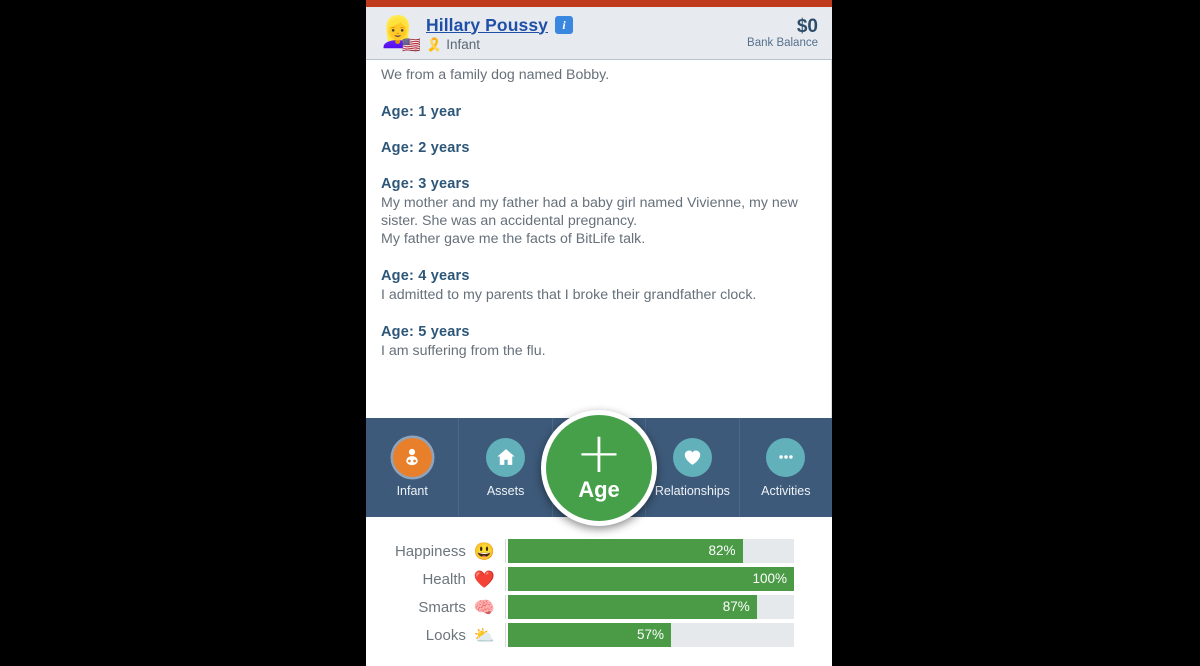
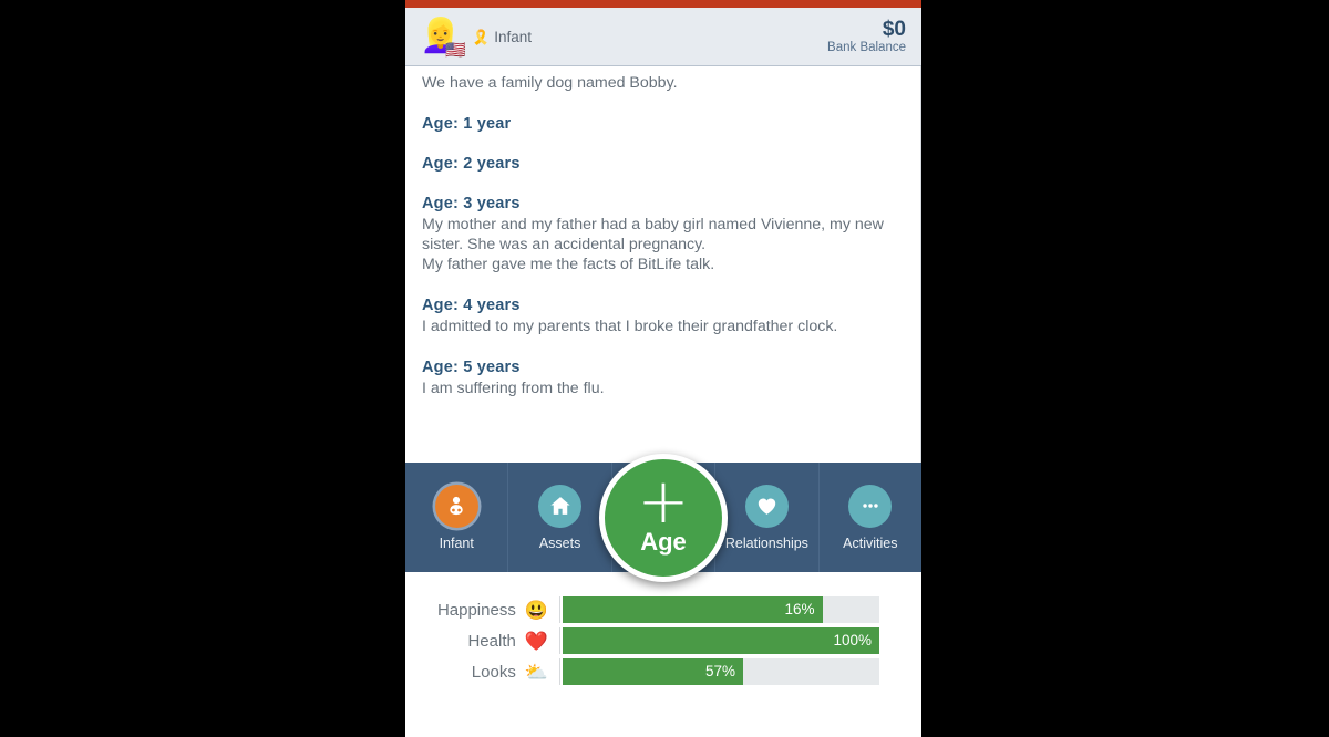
  👱‍♀️
  🇺🇸
- Hillary Poussy
- i
  🎗️
  Infant
  $0
  Bank Balance
- We from a family dog named Bobby.
+ We have a family dog named Bobby.
  Age: 1 year
  Age: 2 years
  Age: 3 years
  My mother and my father had a baby girl named Vivienne, my new sister. She was an accidental pregnancy.
  My father gave me the facts of BitLife talk.
  Age: 4 years
  I admitted to my parents that I broke their grandfather clock.
  Age: 5 years
  I am suffering from the flu.
  Infant
  Assets
  +
  Age
  Relationships
  Activities
  Happiness
  😃
- 82%
+ 16%
  Health
  ❤️
  100%
- Smarts
- 🧠
- 87%
  Looks
  ⛅
  57%
